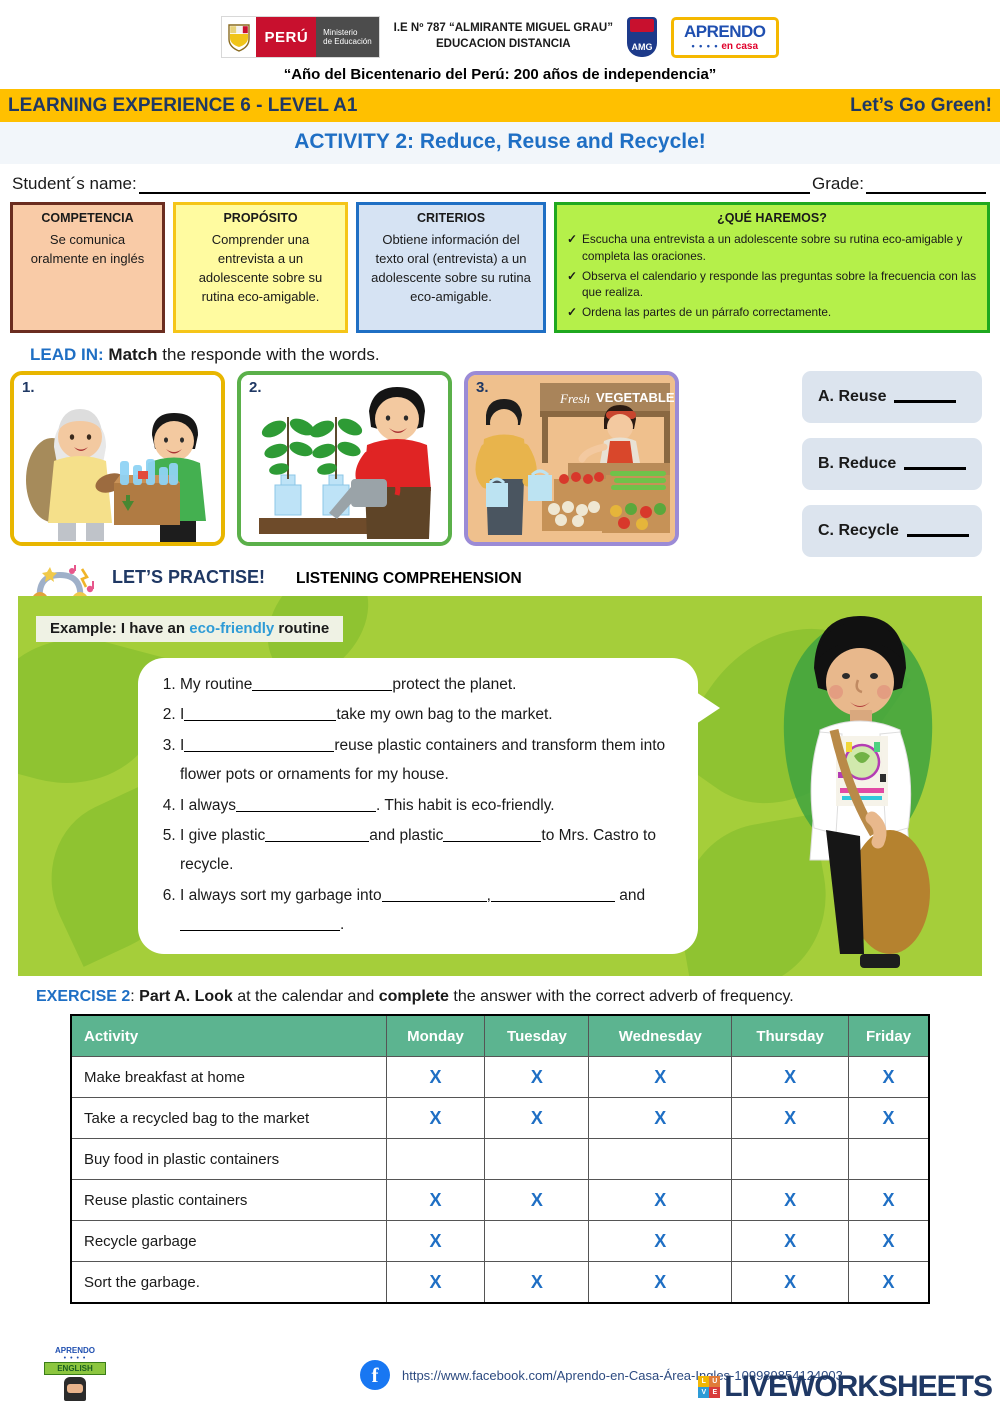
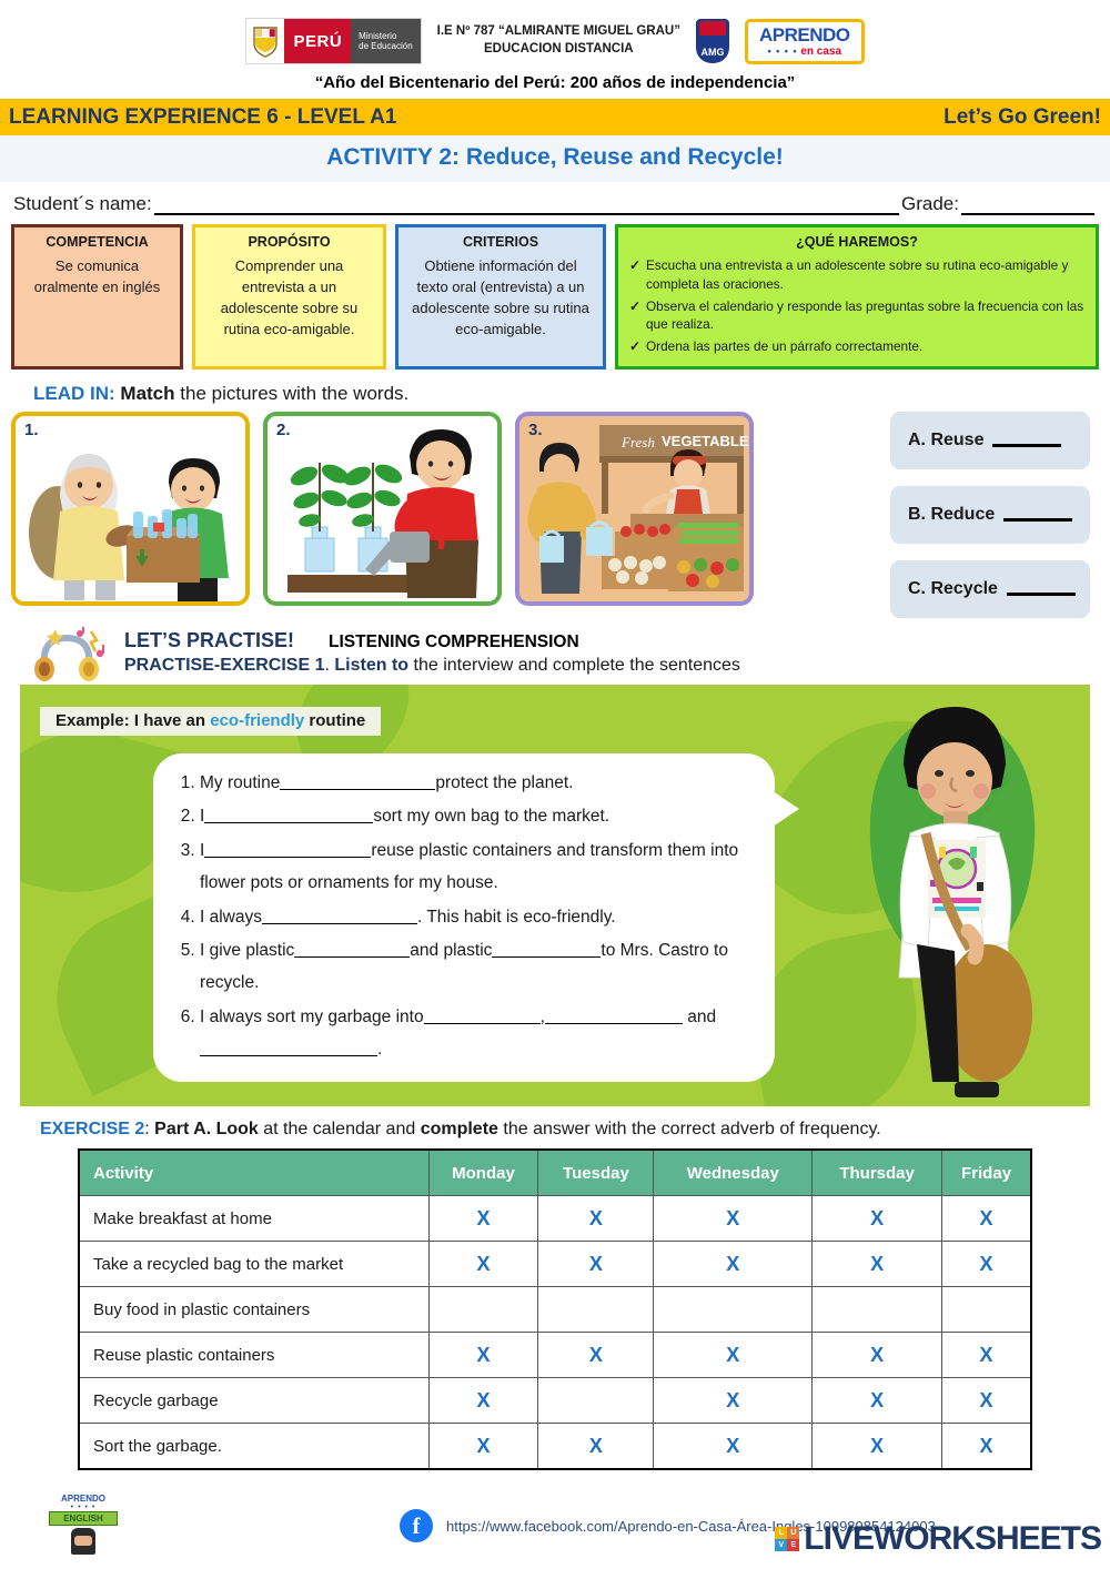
  PERÚ
  Ministerio
  de Educación
  I.E Nº 787 “ALMIRANTE MIGUEL GRAU”
  EDUCACION DISTANCIA
  AMG
  APRENDO
  • • • • en casa
  “Año del Bicentenario del Perú: 200 años de independencia”
  LEARNING EXPERIENCE 6 - LEVEL A1
  Let’s Go Green!
  ACTIVITY 2: Reduce, Reuse and Recycle!
  Student´s name:
  Grade:
  COMPETENCIA
  Se comunica oralmente en inglés
  PROPÓSITO
  Comprender una entrevista a un adolescente sobre su rutina eco-amigable.
  CRITERIOS
  Obtiene información del texto oral (entrevista) a un adolescente sobre su rutina eco-amigable.
  ¿QUÉ HAREMOS?
  Escucha una entrevista a un adolescente sobre su rutina eco-amigable y completa las oraciones.
  Observa el calendario y responde las preguntas sobre la frecuencia con las que realiza.
  Ordena las partes de un párrafo correctamente.
- LEAD IN: Match the responde with the words.
+ LEAD IN: Match the pictures with the words.
  1.
  2.
  3.
  Fresh
  VEGETABLE
  A. Reuse
  B. Reduce
  C. Recycle
  LET’S PRACTISE! LISTENING COMPREHENSION
+ PRACTISE-EXERCISE 1. Listen to the interview and complete the sentences
  Example: I have an eco-friendly routine
  My routine protect the planet.
- I take my own bag to the market.
+ I sort my own bag to the market.
  I reuse plastic containers and transform them into flower pots or ornaments for my house.
  I always . This habit is eco-friendly.
  I give plastic and plastic to Mrs. Castro to recycle.
  I always sort my garbage into , and.
  EXERCISE 2: Part A. Look at the calendar and complete the answer with the correct adverb of frequency.
  Activity	Monday	Tuesday	Wednesday	Thursday	Friday
  Make breakfast at home	X	X	X	X	X
  Take a recycled bag to the market	X	X	X	X	X
  Buy food in plastic containers
  Reuse plastic containers	X	X	X	X	X
  Recycle garbage	X		X	X	X
  Sort the garbage.	X	X	X	X	X
  APRENDO
  ENGLISH
  f
  https://www.facebook.com/Aprendo-en-Casa-Área-Ingles-109989854124003
  LIVEWORKSHEETS
